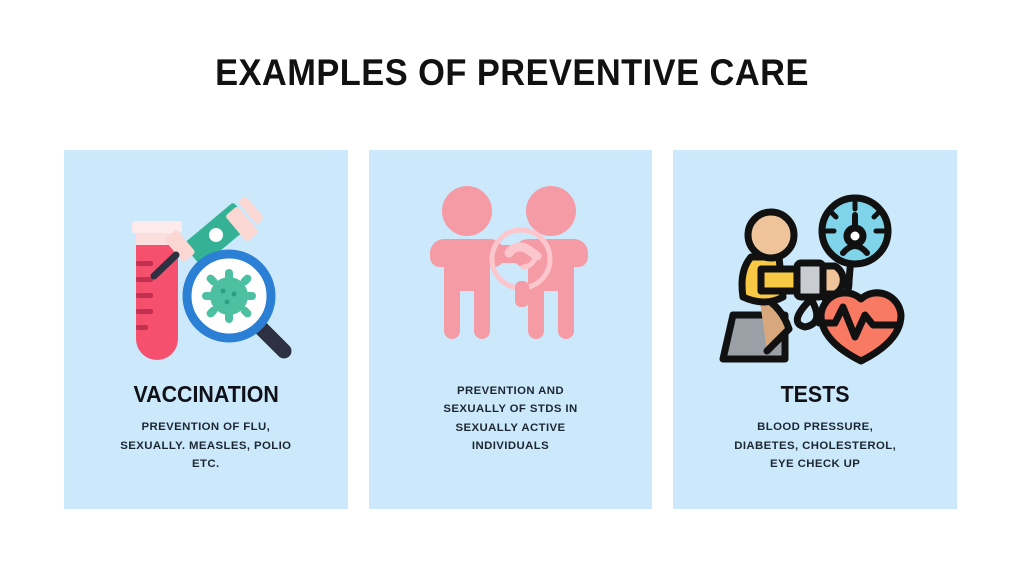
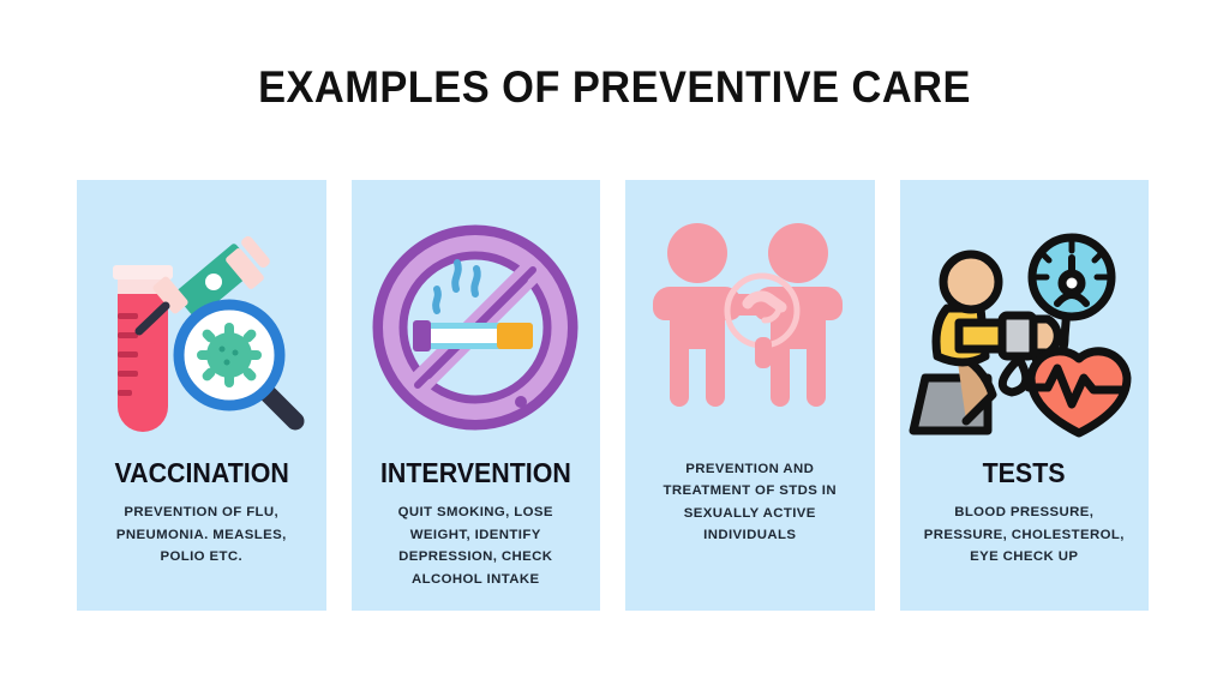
  EXAMPLES OF PREVENTIVE CARE
  VACCINATION
- PREVENTION OF FLU, SEXUALLY. MEASLES, POLIO ETC.
+ PREVENTION OF FLU, PNEUMONIA. MEASLES, POLIO ETC.
+ INTERVENTION
+ QUIT SMOKING, LOSE WEIGHT, IDENTIFY DEPRESSION, CHECK ALCOHOL INTAKE
- PREVENTION AND SEXUALLY OF STDS IN SEXUALLY ACTIVE INDIVIDUALS
+ PREVENTION AND TREATMENT OF STDS IN SEXUALLY ACTIVE INDIVIDUALS
  TESTS
- BLOOD PRESSURE, DIABETES, CHOLESTEROL, EYE CHECK UP
+ BLOOD PRESSURE, PRESSURE, CHOLESTEROL, EYE CHECK UP
